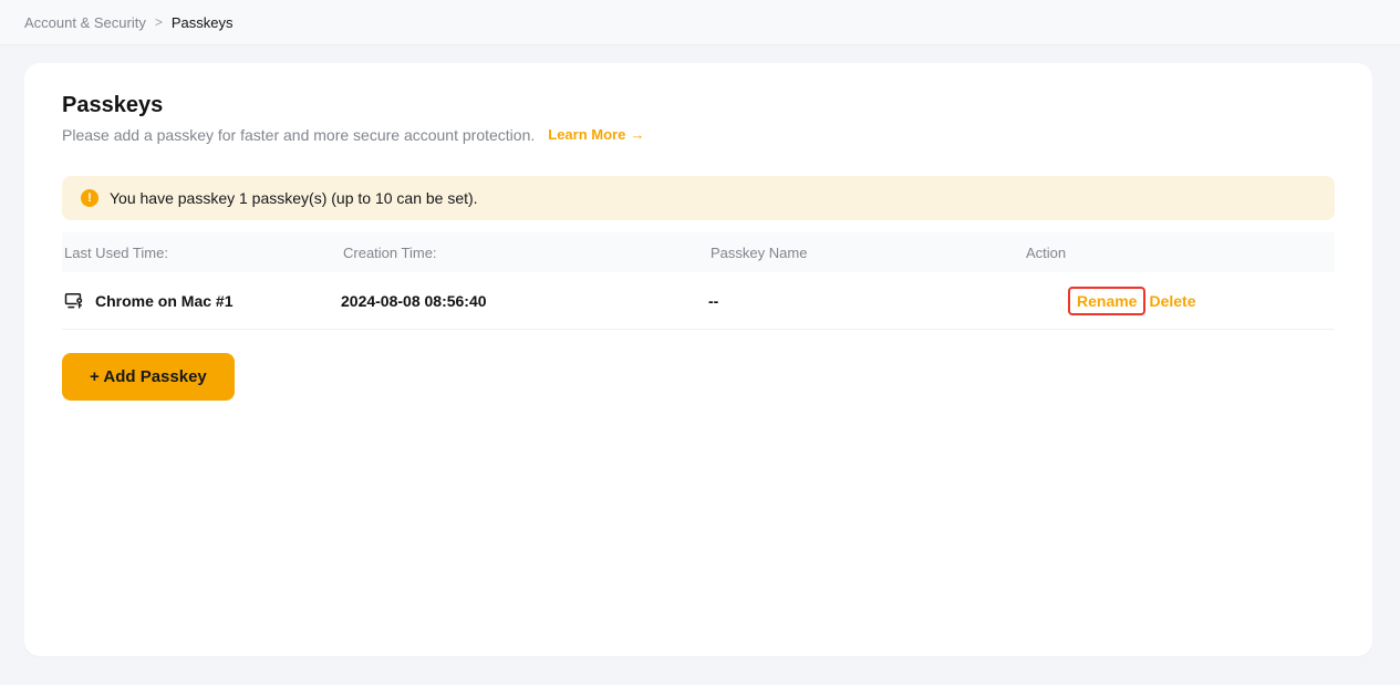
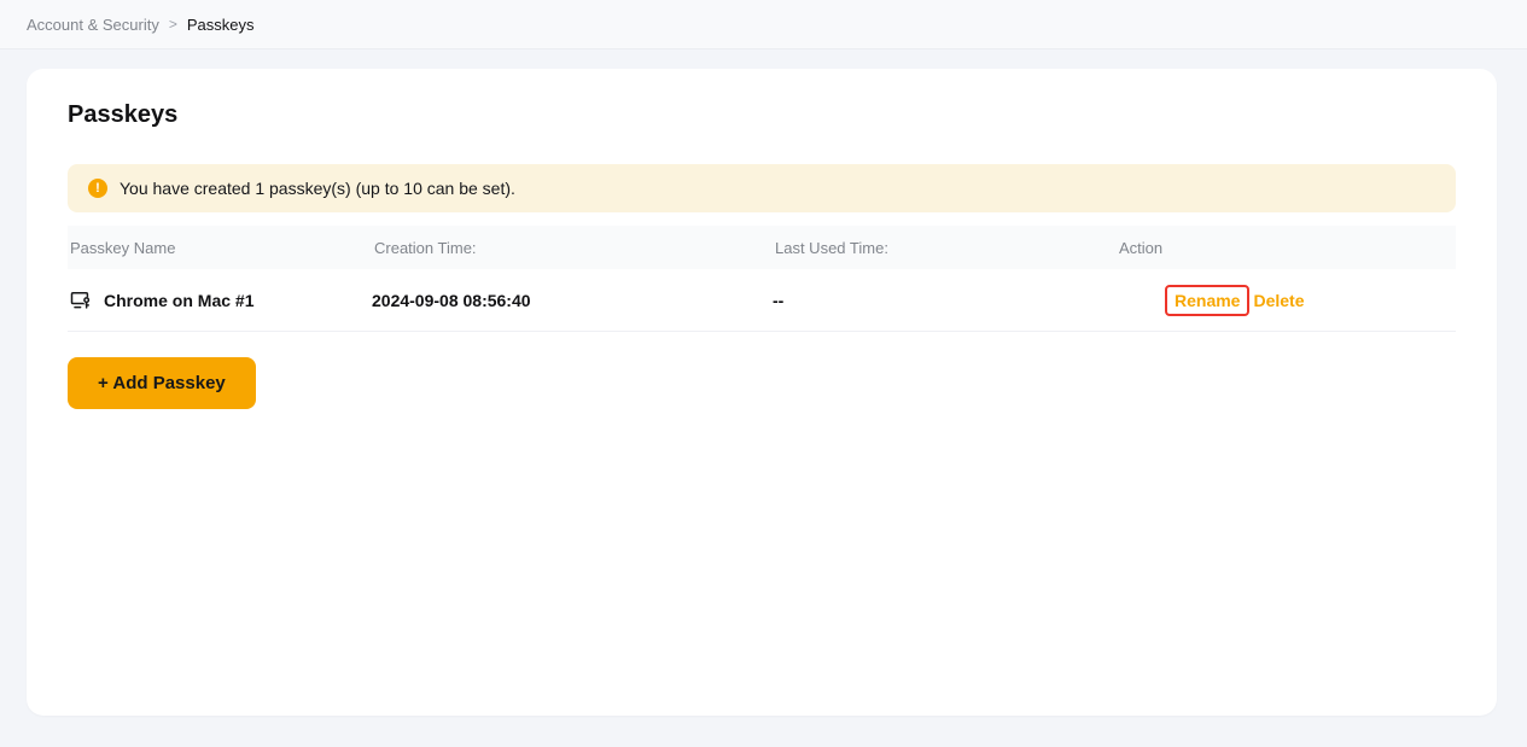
  Account & Security
  >
  Passkeys
  Passkeys
- Please add a passkey for faster and more secure account protection.
- Learn More
- →
  !
- You have passkey 1 passkey(s) (up to 10 can be set).
+ You have created 1 passkey(s) (up to 10 can be set).
- Last Used Time:
+ Passkey Name
  Creation Time:
- Passkey Name
+ Last Used Time:
  Action
  Chrome on Mac #1
- 2024-08-08 08:56:40
+ 2024-09-08 08:56:40
  --
  Rename
  Delete
  + Add Passkey
